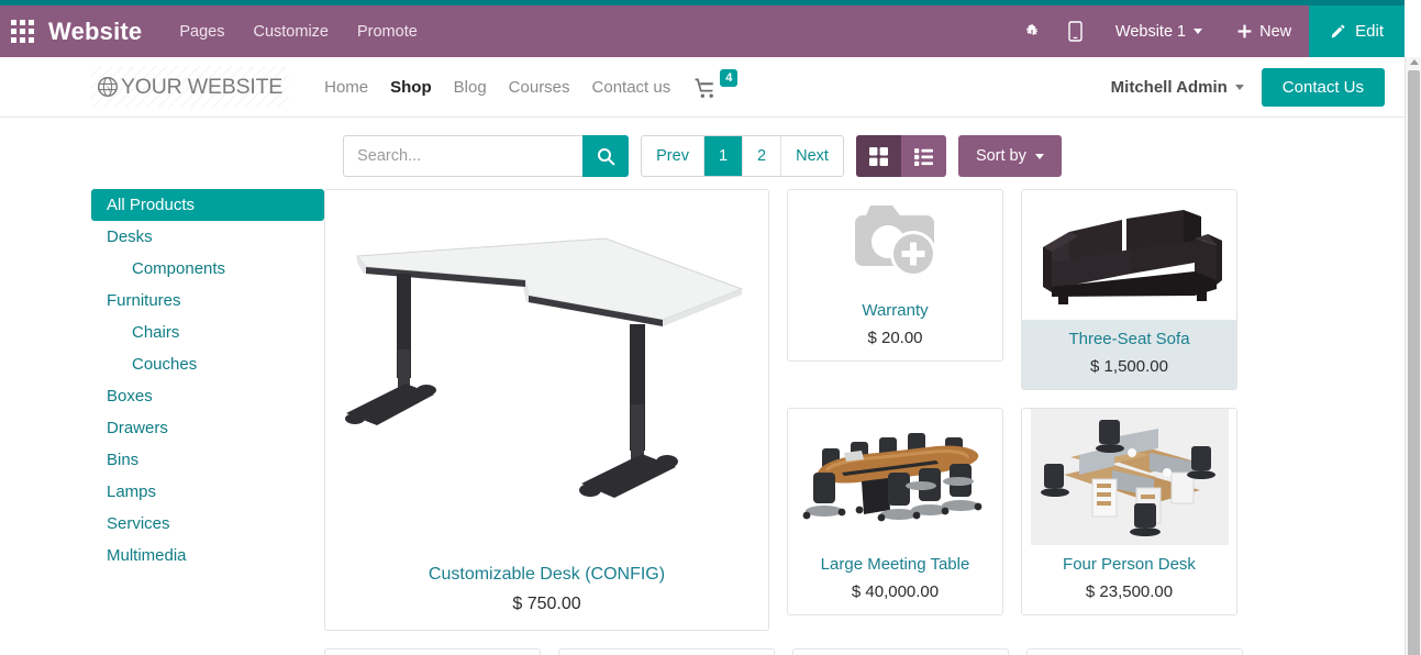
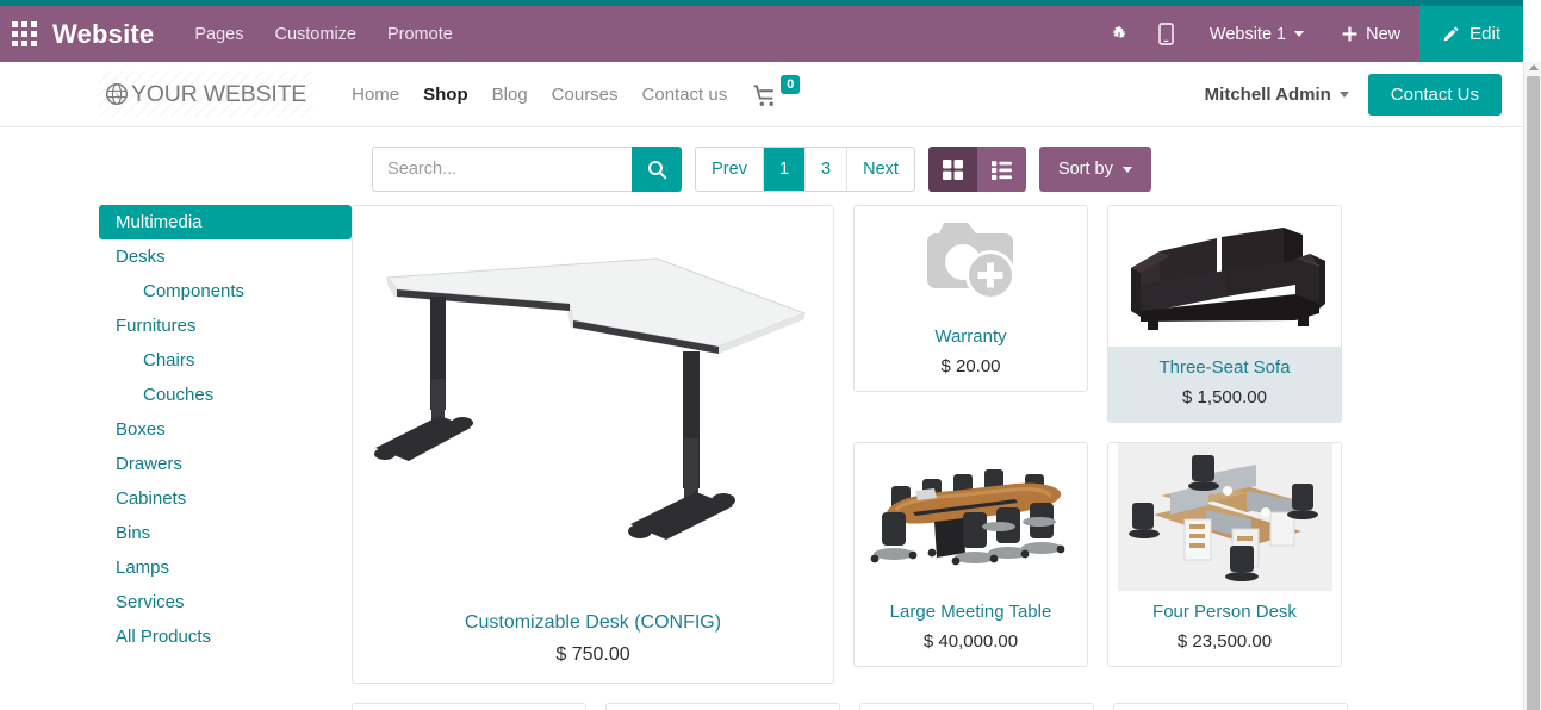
  Website
  Pages
  Customize
  Promote
  Website 1
  New
  Edit
  YOUR WEBSITE
  Home
  Shop
  Blog
  Courses
  Contact us
- 4
+ 0
  Mitchell Admin
  Contact Us
  Search...
  Prev
  1
- 2
+ 3
  Next
  Sort by
- All Products
+ Multimedia
  Desks
  Components
  Furnitures
  Chairs
  Couches
  Boxes
  Drawers
+ Cabinets
  Bins
  Lamps
  Services
- Multimedia
+ All Products
  Customizable Desk (CONFIG)
  $ 750.00
  Warranty
  $ 20.00
  Three-Seat Sofa
  $ 1,500.00
  Large Meeting Table
  $ 40,000.00
  Four Person Desk
  $ 23,500.00
